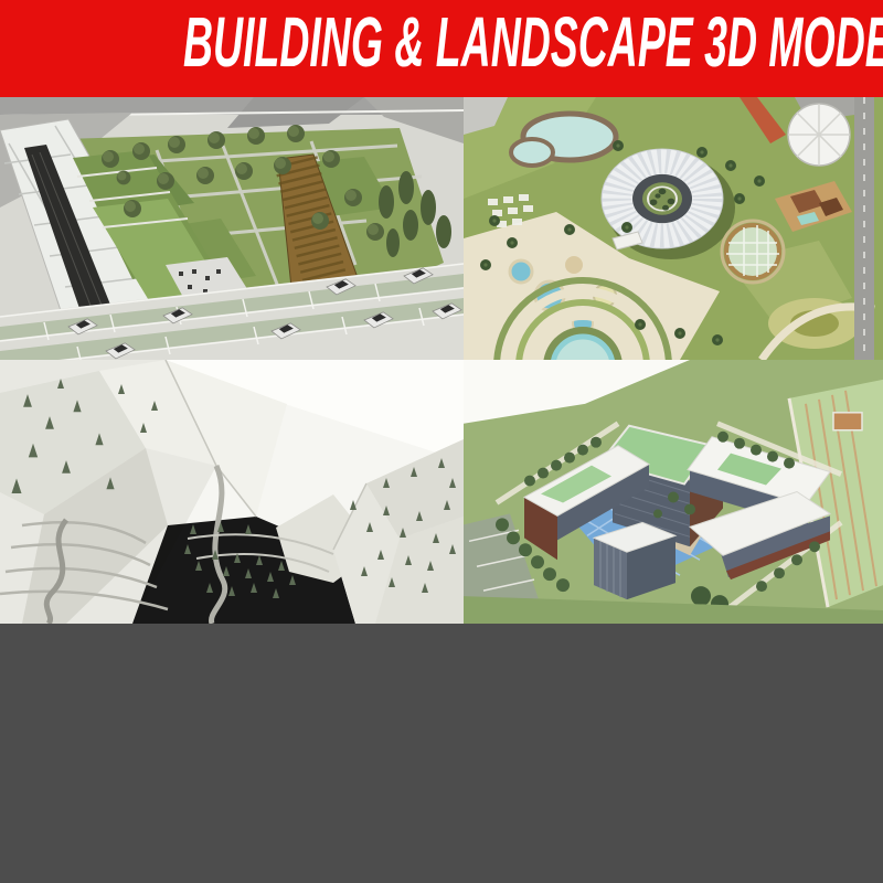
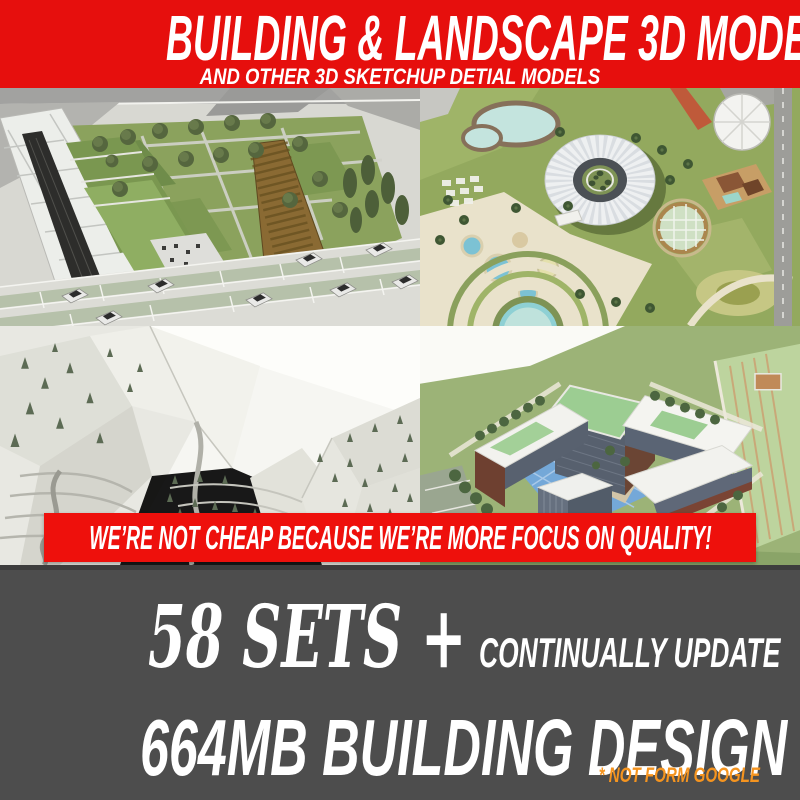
  BUILDING & LANDSCAPE 3D MODE
+ AND OTHER 3D SKETCHUP DETIAL MODELS
+ WE’RE NOT CHEAP BECAUSE WE’RE MORE FOCUS ON QUALITY!
+ 58 SETS + CONTINUALLY UPDATE
+ 664MB BUILDING DESIGN
+ * NOT FORM GOOGLE
